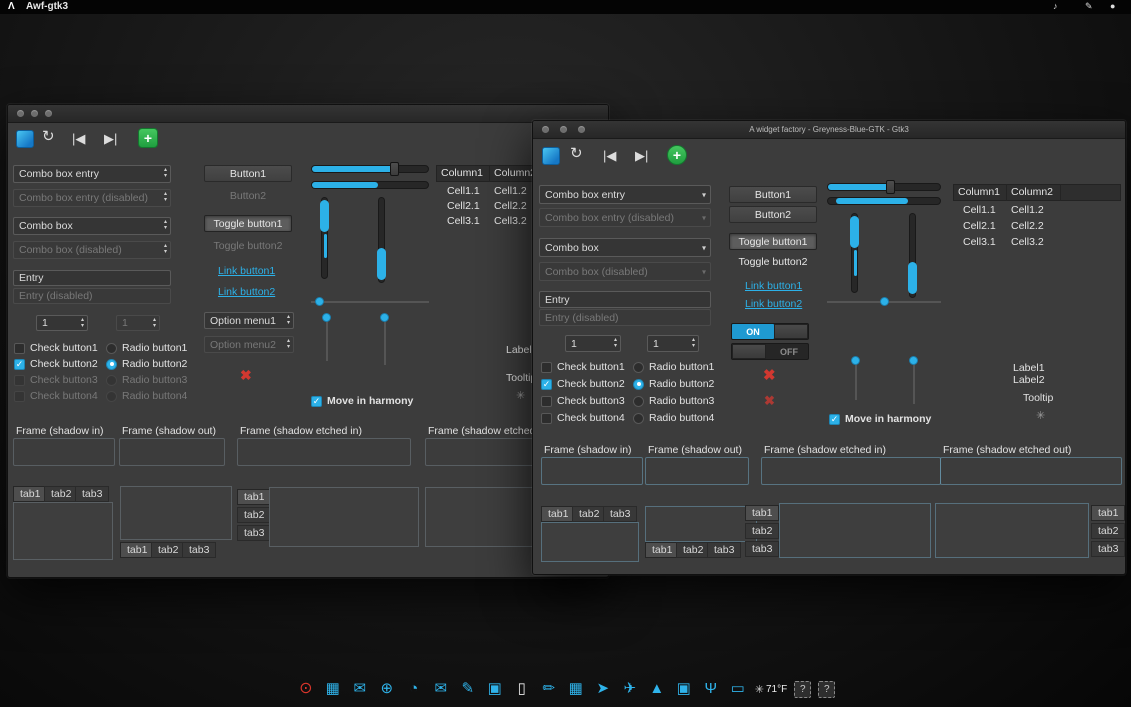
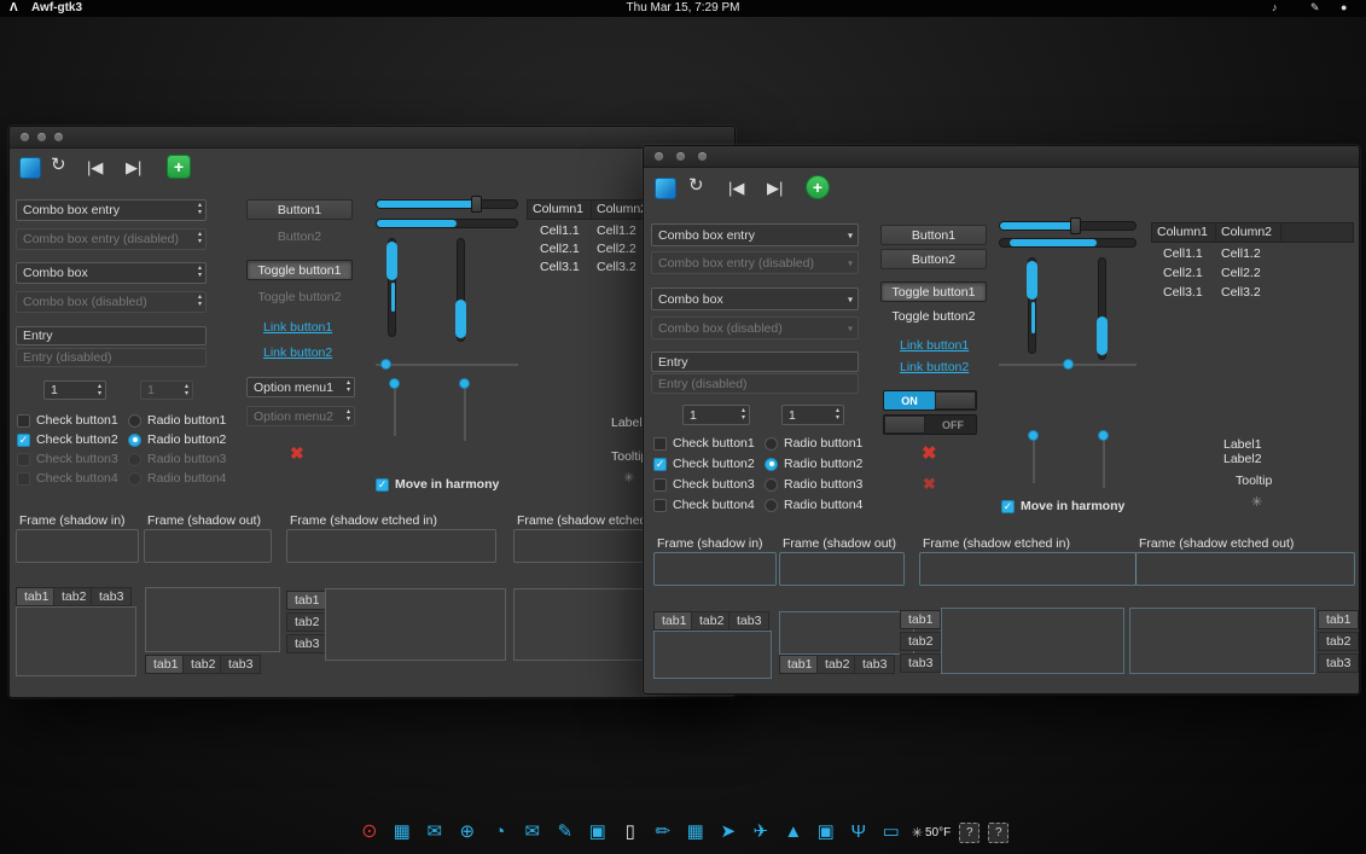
  Λ
  Awf-gtk3
+ Thu Mar 15, 7:29 PM
  ♪
  ✎
  ●
  ↻
  |◀
  ▶|
  +
  Combo box entry
  Combo box entry (disabled)
  Combo box
  Combo box (disabled)
  Entry
  Entry (disabled)
  1
  1
  Check button1
  ✓
  Check button2
  Check button3
  Check button4
  Radio button1
  Radio button2
  Radio button3
  Radio button4
  Button1
  Button2
  Toggle button1
  Toggle button2
  Link button1
  Link button2
  Option menu1
  Option menu2
  ✖
  ✓
  Move in harmony
  Column1
  Column
  Cell1.1
  Cell1.2
  Cell2.1
  Cell2.2
  Cell3.1
  Cell3.2
  Label
  Toolti
  ✳
  Frame (shadow in)
  Frame (shadow out)
  Frame (shadow etched in)
  Frame (shadow etche
  tab1
  tab2
  tab3
  tab1
  tab2
  tab3
  tab1
  tab2
  tab3
- A widget factory - Greyness-Blue-GTK - Gtk3
  ↻
  |◀
  ▶|
  +
  Combo box entry
  ▾
  Combo box entry (disabled)
  ▾
  Combo box
  ▾
  Combo box (disabled)
  ▾
  Entry
  Entry (disabled)
  1
  1
  Check button1
  ✓
  Check button2
  Check button3
  Check button4
  Radio button1
  Radio button2
  Radio button3
  Radio button4
  Button1
  Button2
  Toggle button1
  Toggle button2
  Link button1
  Link button2
  ON
  OFF
  ✖
  ✖
  ✓
  Move in harmony
  Column1
  Column2
  Cell1.1
  Cell1.2
  Cell2.1
  Cell2.2
  Cell3.1
  Cell3.2
  Label1
  Label2
  Tooltip
  ✳
  Frame (shadow in)
  Frame (shadow out)
  Frame (shadow etched in)
  Frame (shadow etched out)
  tab1
  tab2
  tab3
  tab1
  tab2
  tab3
  tab1
  tab2
  tab3
  tab1
  tab2
  tab3
  ⊙
  ▦
  ✉
  ⊕
  ◔
  ✉
  ✎
  ▣
  ▯
  ✏
  ▦
  ➤
  ✈
  ▲
  ▣
  Ψ
  ▭
  ✳
- 71°F
+ 50°F
  ?
  ?
